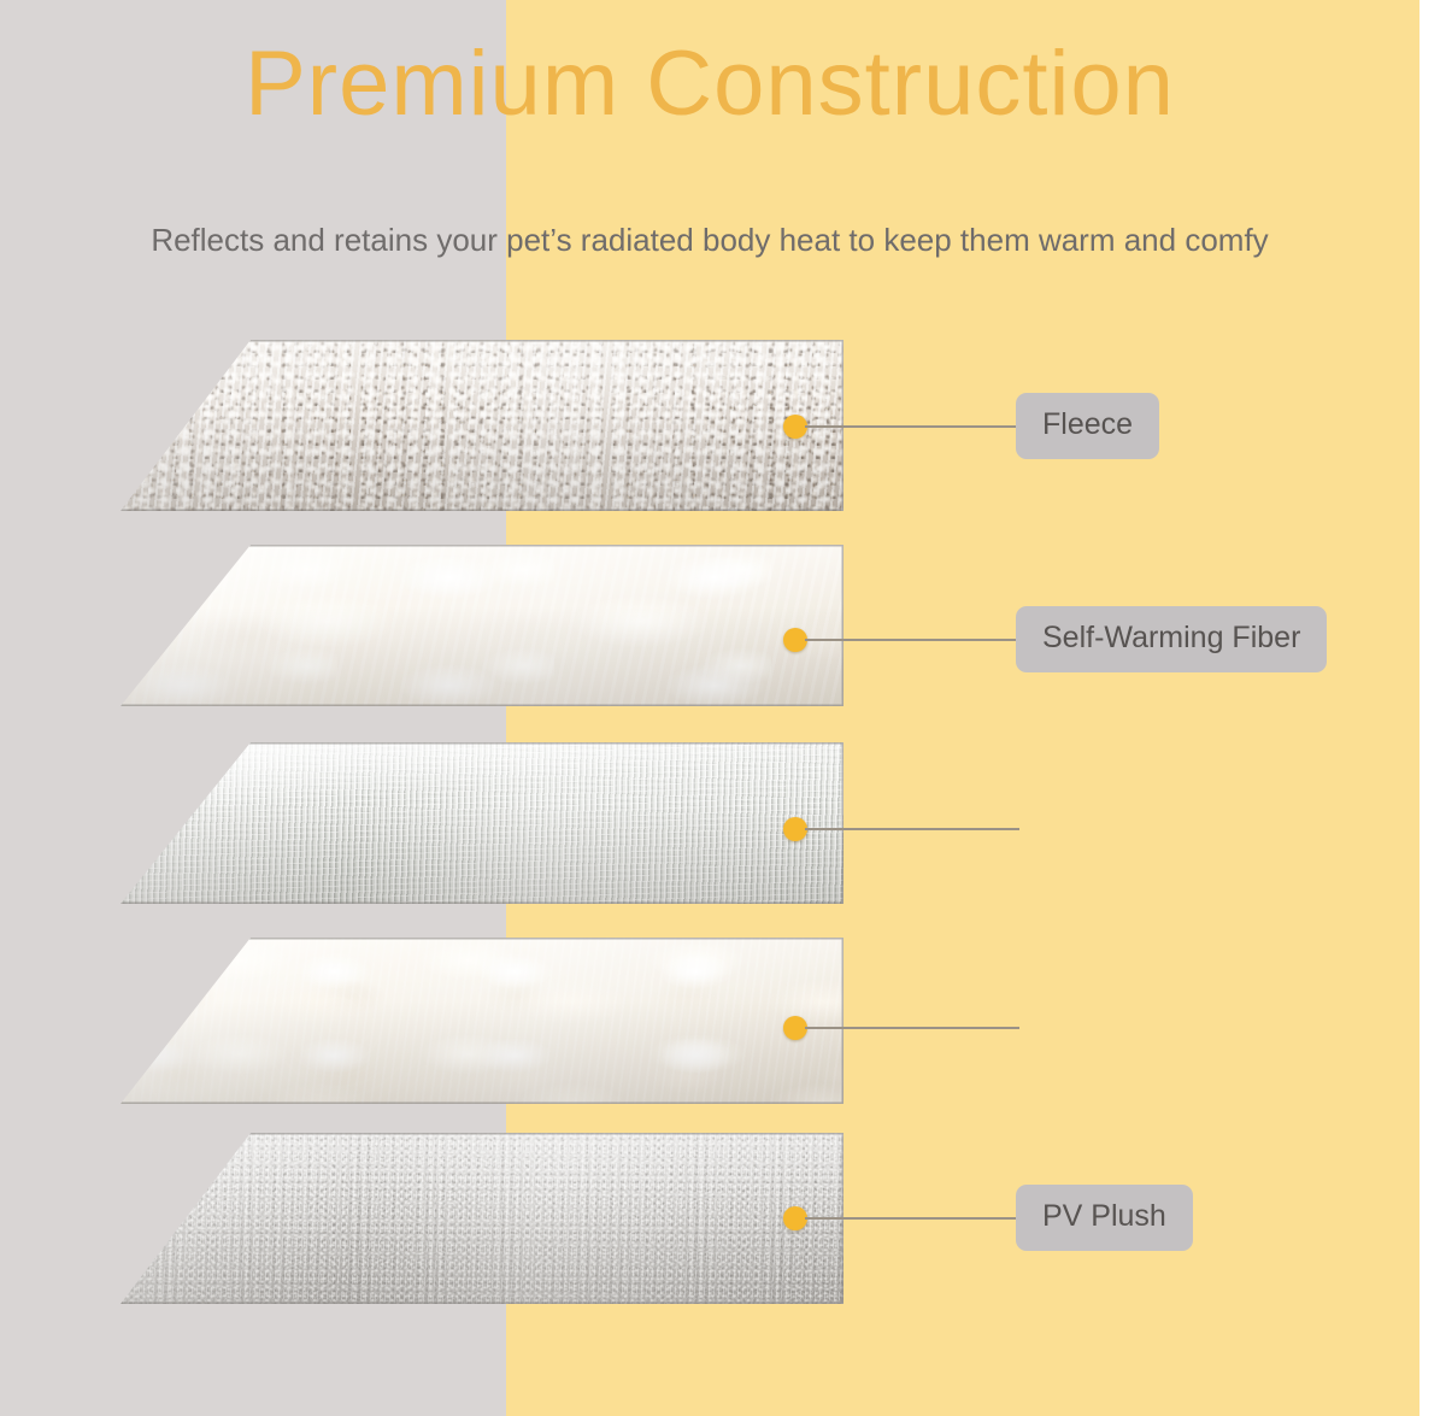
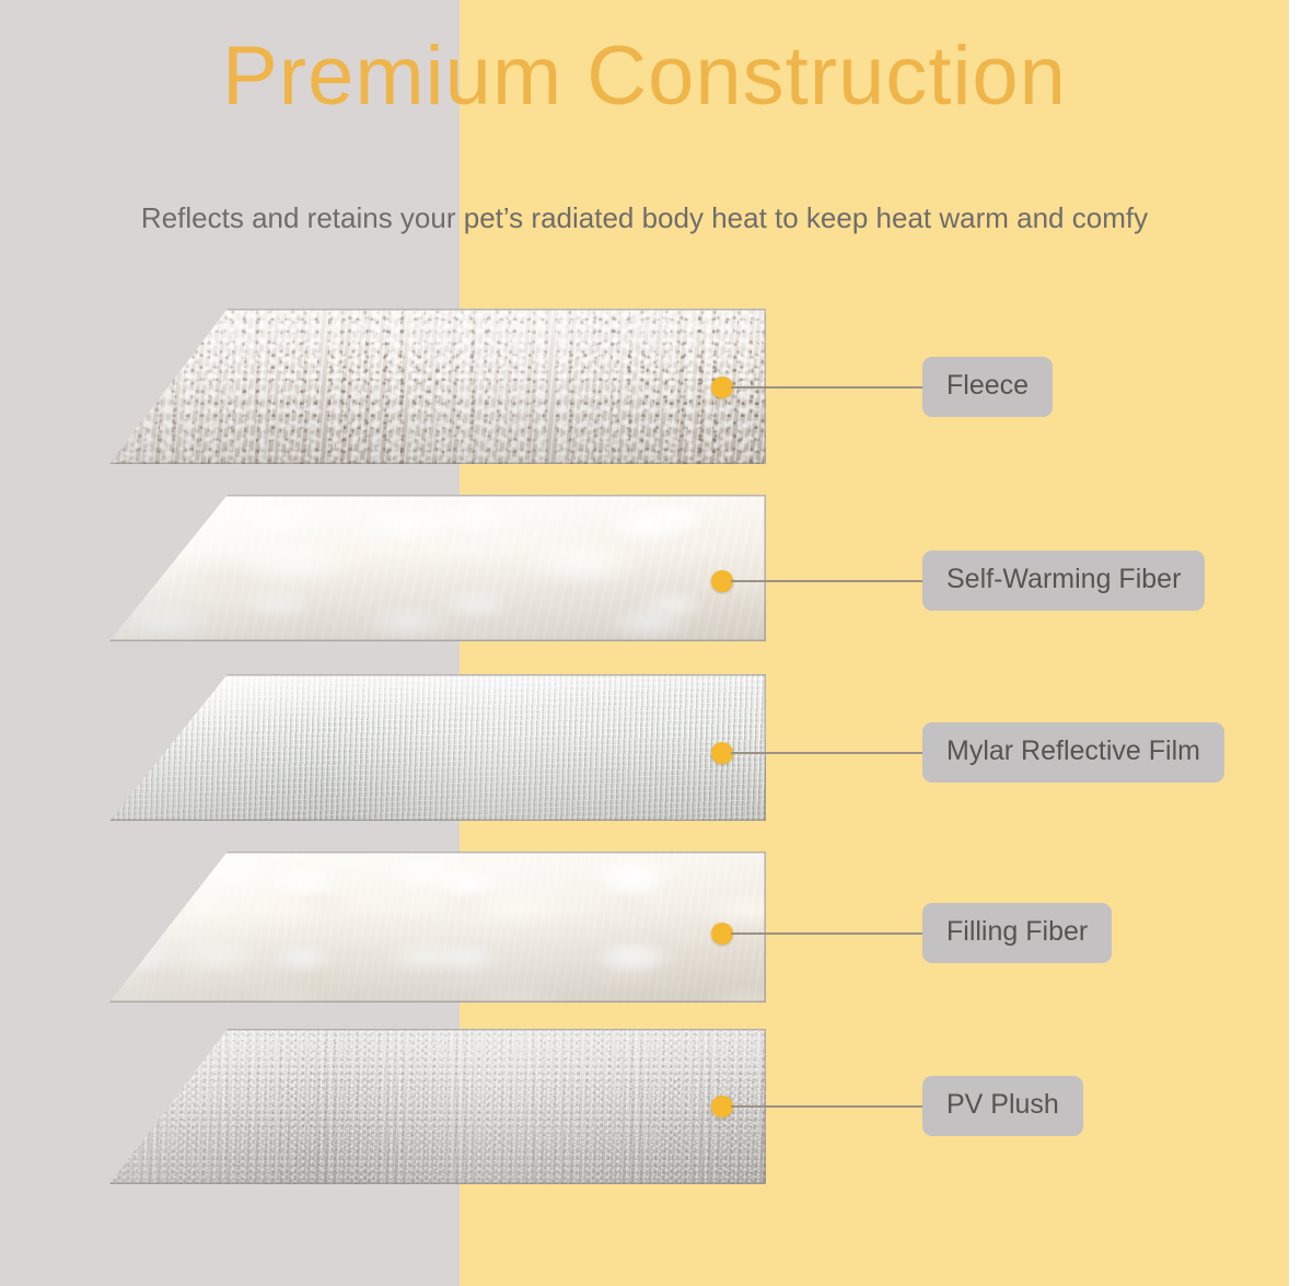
  Premium Construction
- Reflects and retains your pet’s radiated body heat to keep them warm and comfy
+ Reflects and retains your pet’s radiated body heat to keep heat warm and comfy
  Fleece
  Self-Warming Fiber
+ Mylar Reflective Film
+ Filling Fiber
  PV Plush
